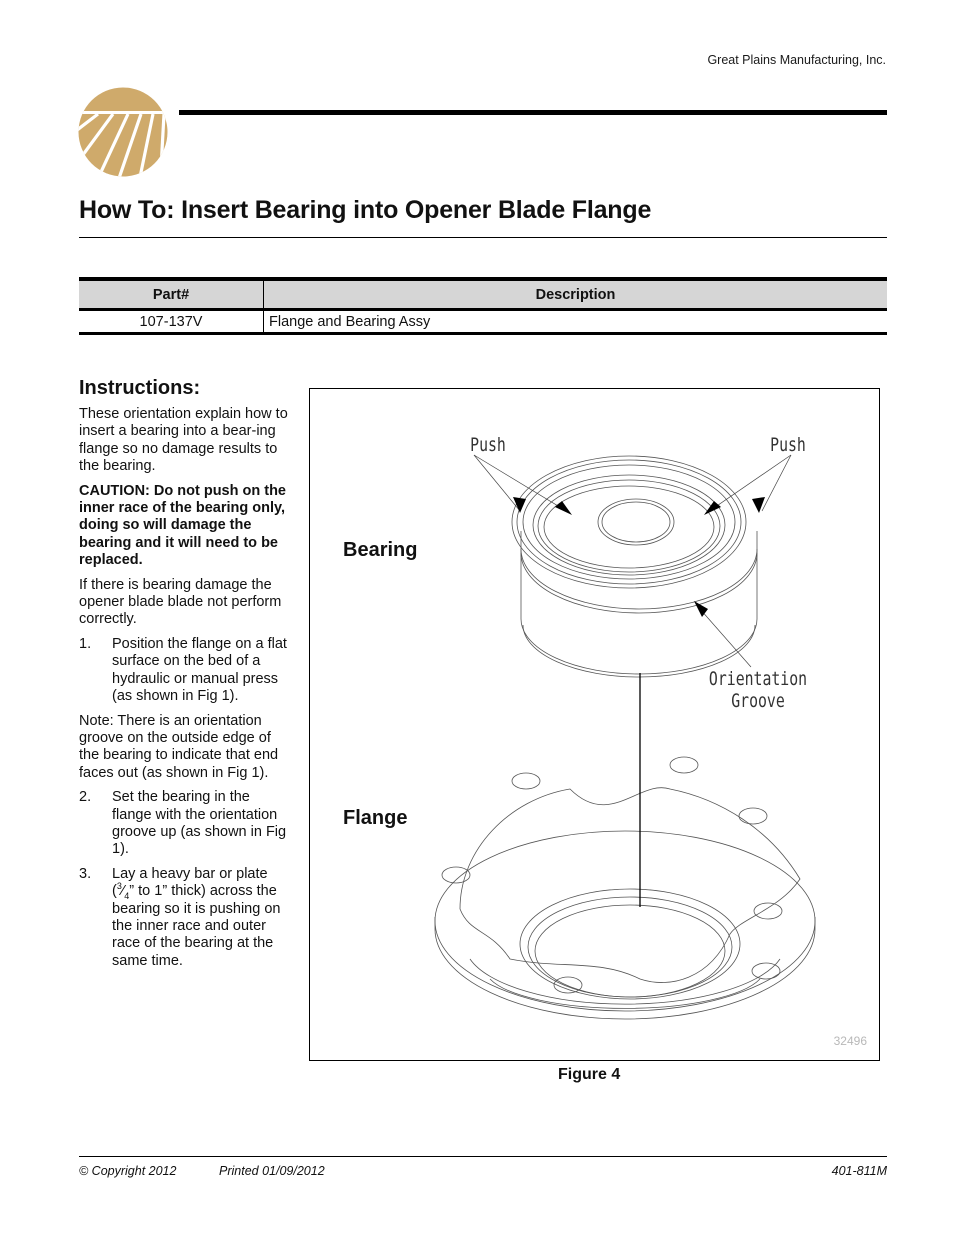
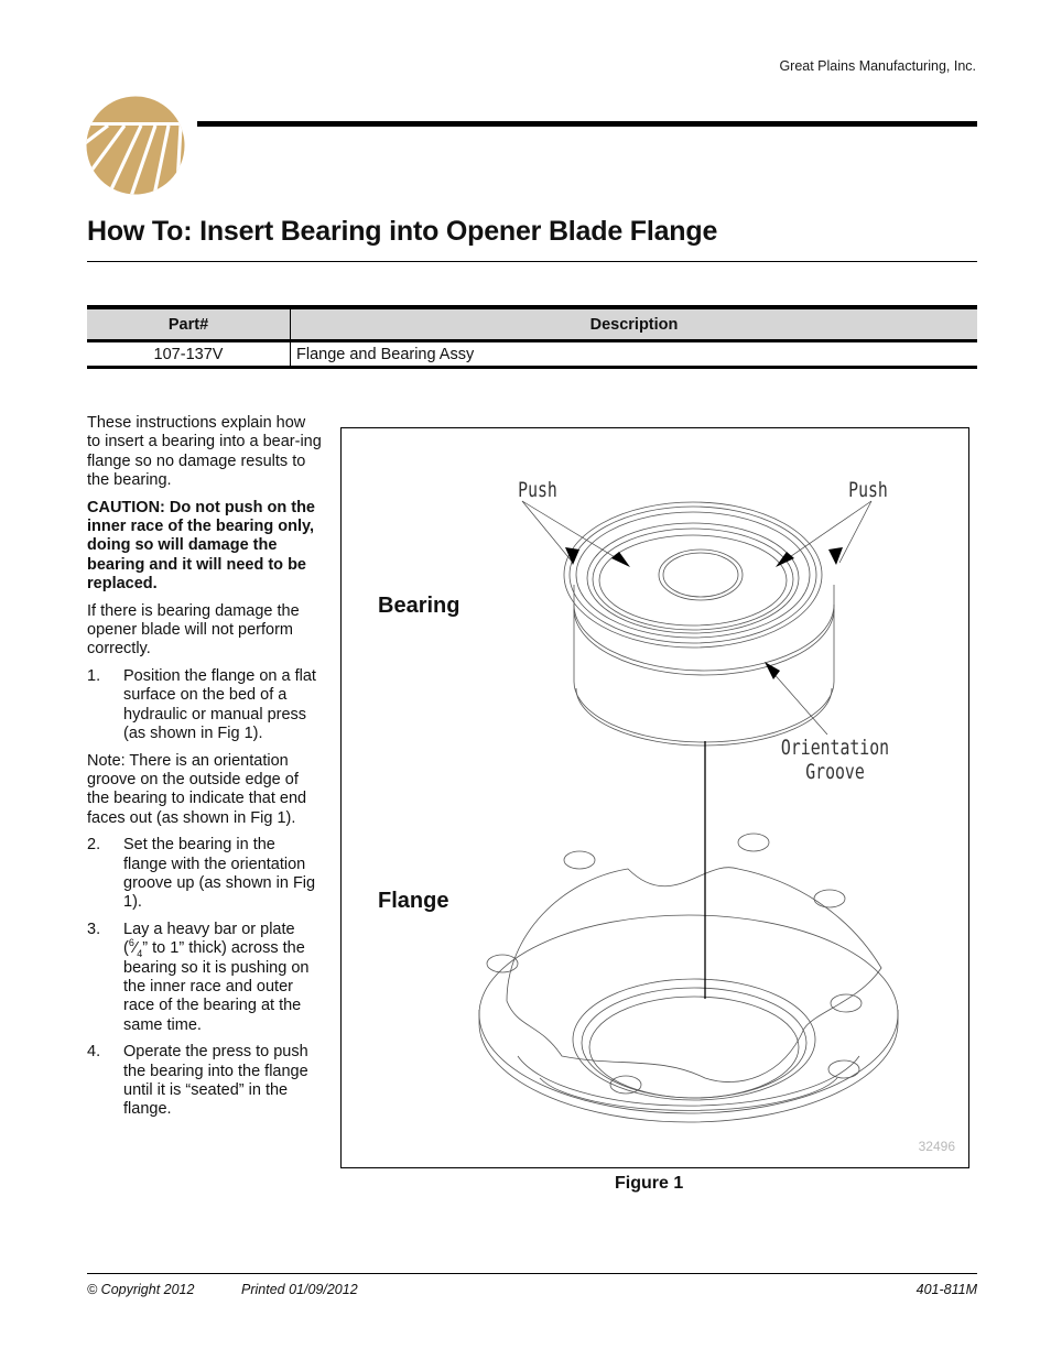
  Great Plains Manufacturing, Inc.
  How To: Insert Bearing into Opener Blade Flange
  Part#	Description
  107-137V	Flange and Bearing Assy
- Instructions:
- These orientation explain how to insert a bearing into a bear-ing flange so no damage results to the bearing.
+ These instructions explain how to insert a bearing into a bear-ing flange so no damage results to the bearing.
  CAUTION: Do not push on the inner race of the bearing only, doing so will damage the bearing and it will need to be replaced.
- If there is bearing damage the opener blade blade not perform correctly.
+ If there is bearing damage the opener blade will not perform correctly.
  1.
  Position the flange on a flat surface on the bed of a hydraulic or manual press (as shown in Fig 1).
  Note: There is an orientation groove on the outside edge of the bearing to indicate that end faces out (as shown in Fig 1).
  2.
  Set the bearing in the flange with the orientation groove up (as shown in Fig 1).
  3.
- Lay a heavy bar or plate (3⁄4” to 1” thick) across the bearing so it is pushing on the inner race and outer race of the bearing at the same time.
+ Lay a heavy bar or plate (6⁄4” to 1” thick) across the bearing so it is pushing on the inner race and outer race of the bearing at the same time.
+ 4.
+ Operate the press to push the bearing into the flange until it is “seated” in the flange.
  Bearing
  Flange
  Push
  Push
  Orientation
  Groove
  32496
- Figure 4
+ Figure 1
  © Copyright 2012
  Printed 01/09/2012
  401-811M
